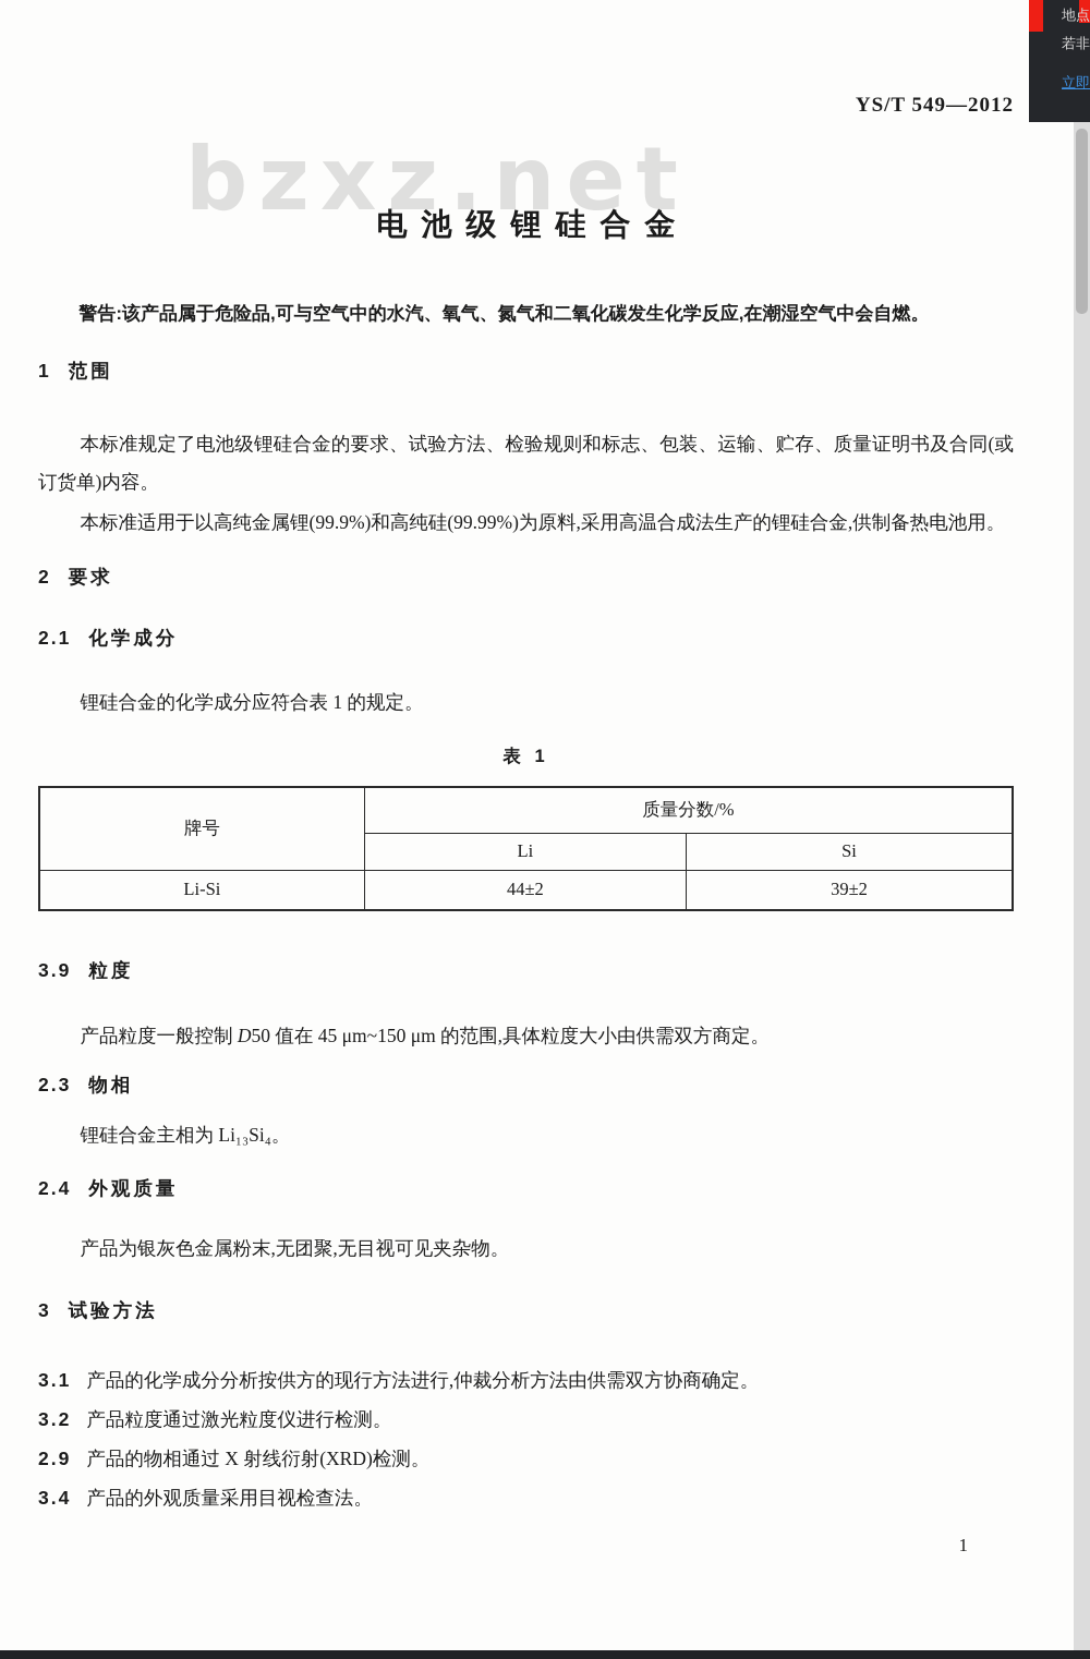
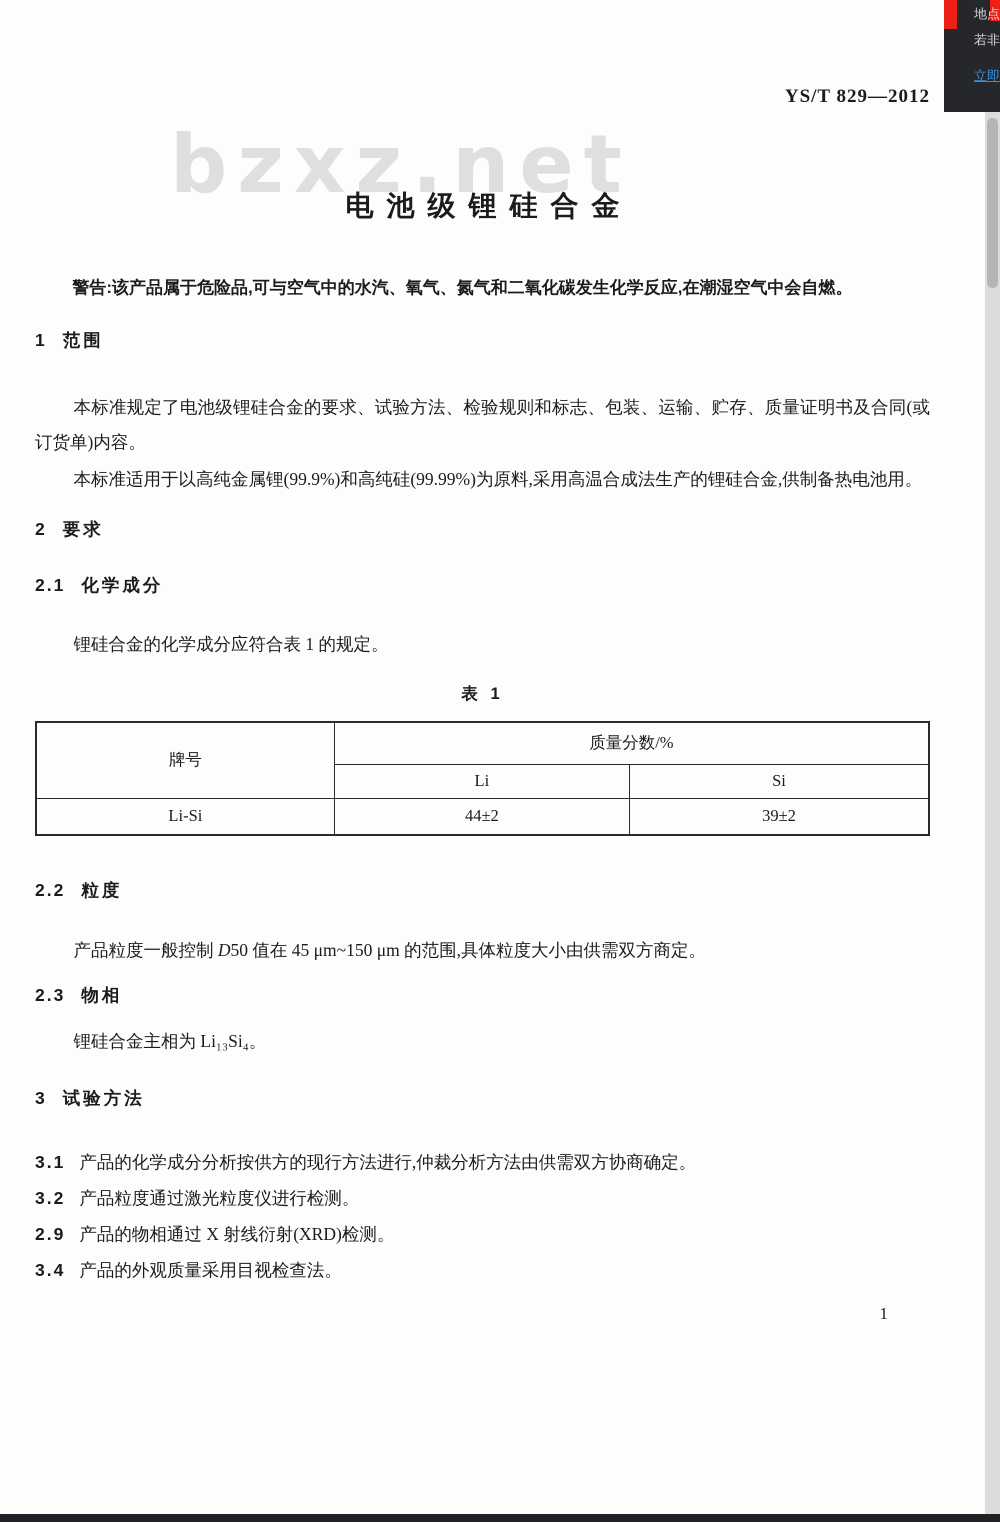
  bzxz.net
- YS/T 549—2012
+ YS/T 829—2012
  电池级锂硅合金
  警告:该产品属于危险品,可与空气中的水汽、氧气、氮气和二氧化碳发生化学反应,在潮湿空气中会自燃。
  1 范围
  本标准规定了电池级锂硅合金的要求、试验方法、检验规则和标志、包装、运输、贮存、质量证明书及合同(或订货单)内容。
  本标准适用于以高纯金属锂(99.9%)和高纯硅(99.99%)为原料,采用高温合成法生产的锂硅合金,供制备热电池用。
  2 要求
  2.1 化学成分
  锂硅合金的化学成分应符合表 1 的规定。
  表 1
  牌号	质量分数/%
  Li	Si
  Li-Si	44±2	39±2
- 3.9 粒度
+ 2.2 粒度
  产品粒度一般控制 D50 值在 45 μm~150 μm 的范围,具体粒度大小由供需双方商定。
  2.3 物相
  锂硅合金主相为 Li₁₃Si₄。
- 2.4 外观质量
- 产品为银灰色金属粉末,无团聚,无目视可见夹杂物。
  3 试验方法
  3.1 产品的化学成分分析按供方的现行方法进行,仲裁分析方法由供需双方协商确定。
  3.2 产品粒度通过激光粒度仪进行检测。
  2.9 产品的物相通过 X 射线衍射(XRD)检测。
  3.4 产品的外观质量采用目视检查法。
  1
  地点
  若非
  立即
